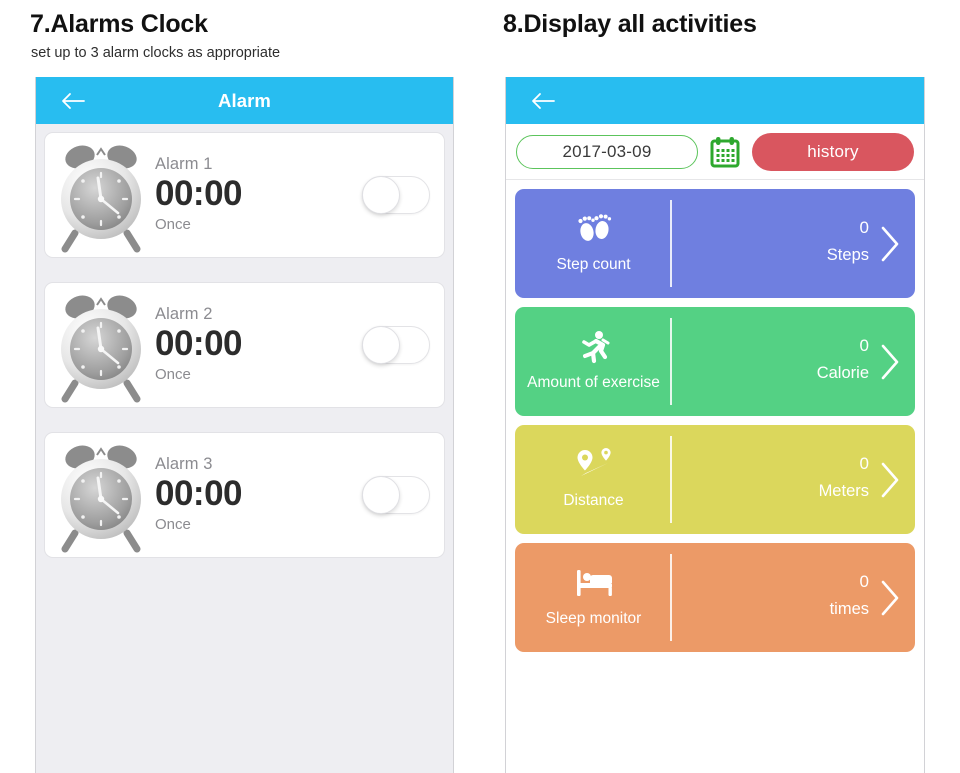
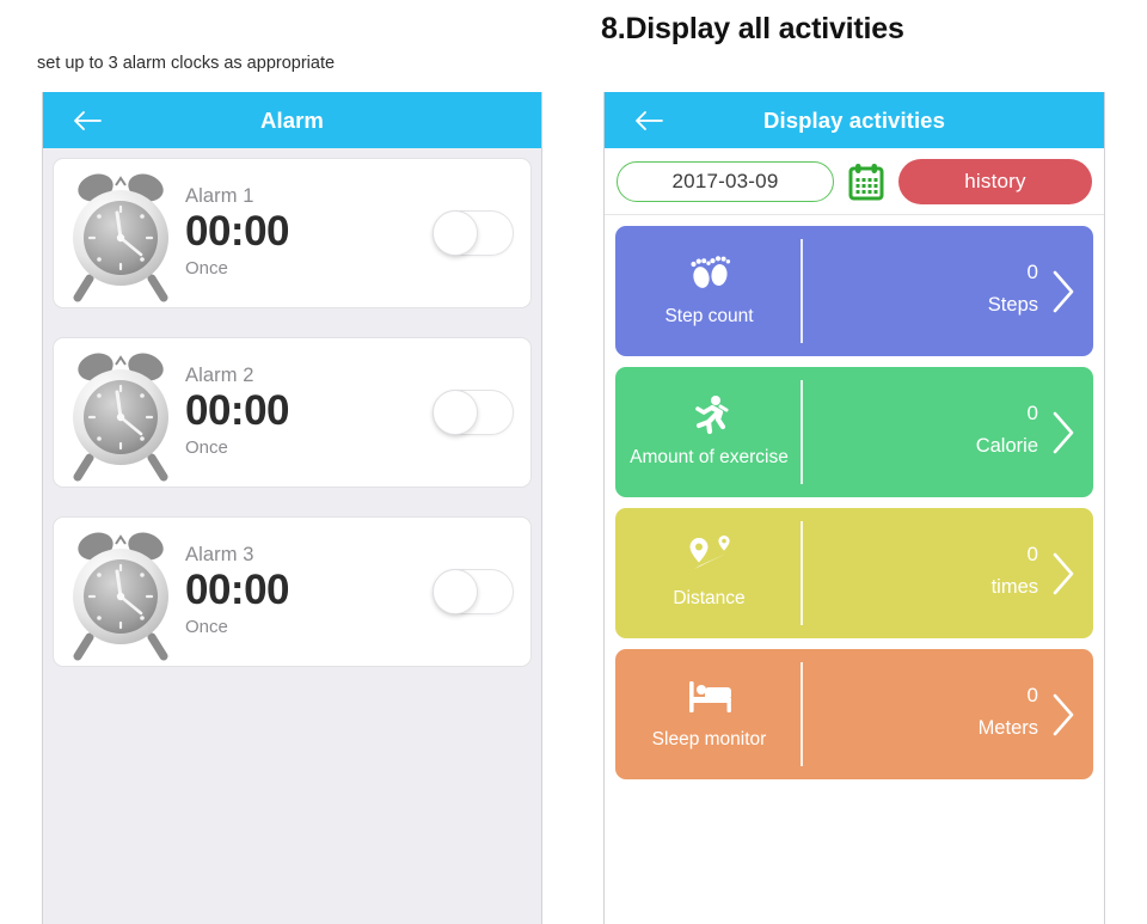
- 7.Alarms Clock
  set up to 3 alarm clocks as appropriate
  8.Display all activities
  Alarm
  Alarm 1
  00:00
  Once
  Alarm 2
  00:00
  Once
  Alarm 3
  00:00
  Once
+ Display activities
  2017-03-09
  history
  Step count
  0
  Steps
  Amount of exercise
  0
  Calorie
  Distance
  0
- Meters
+ times
  Sleep monitor
  0
- times
+ Meters
